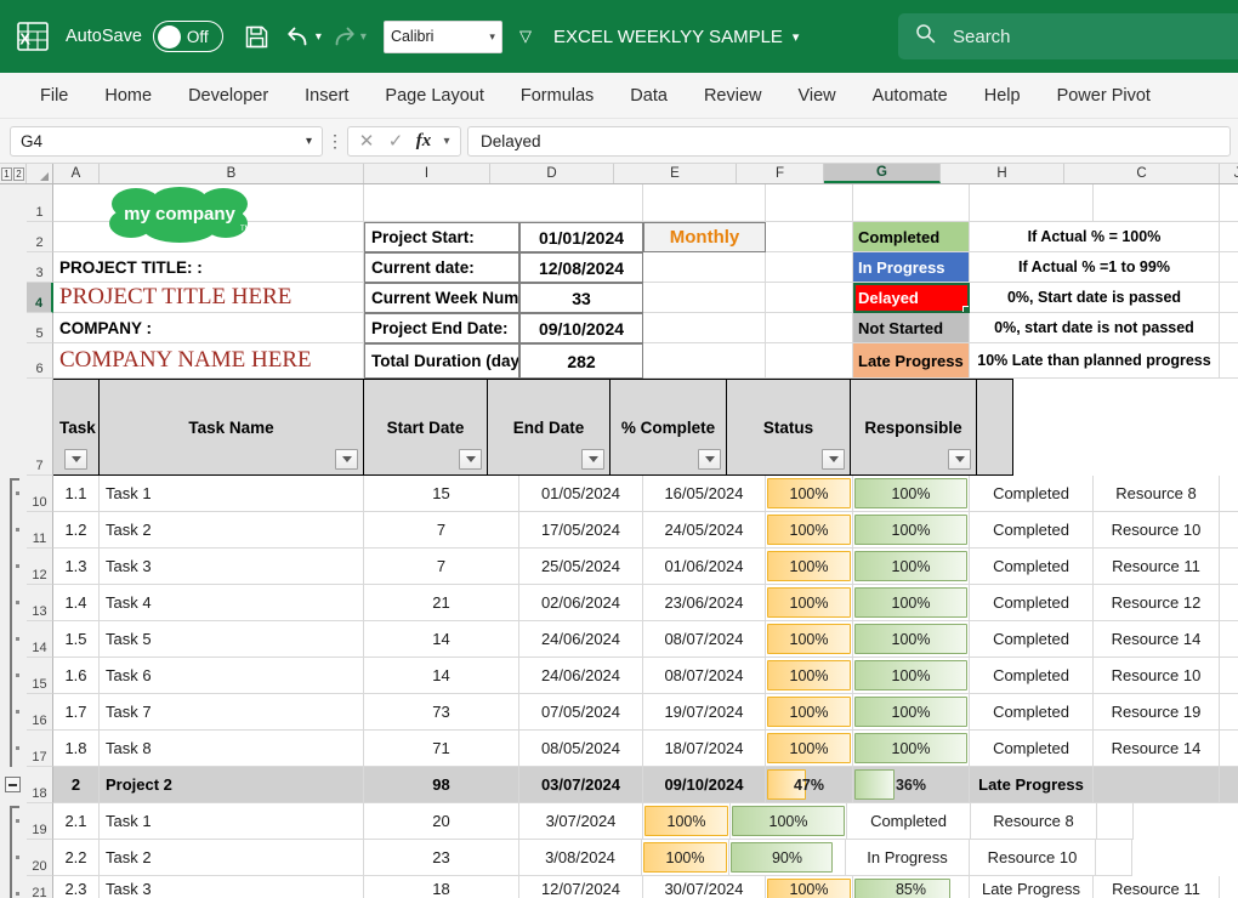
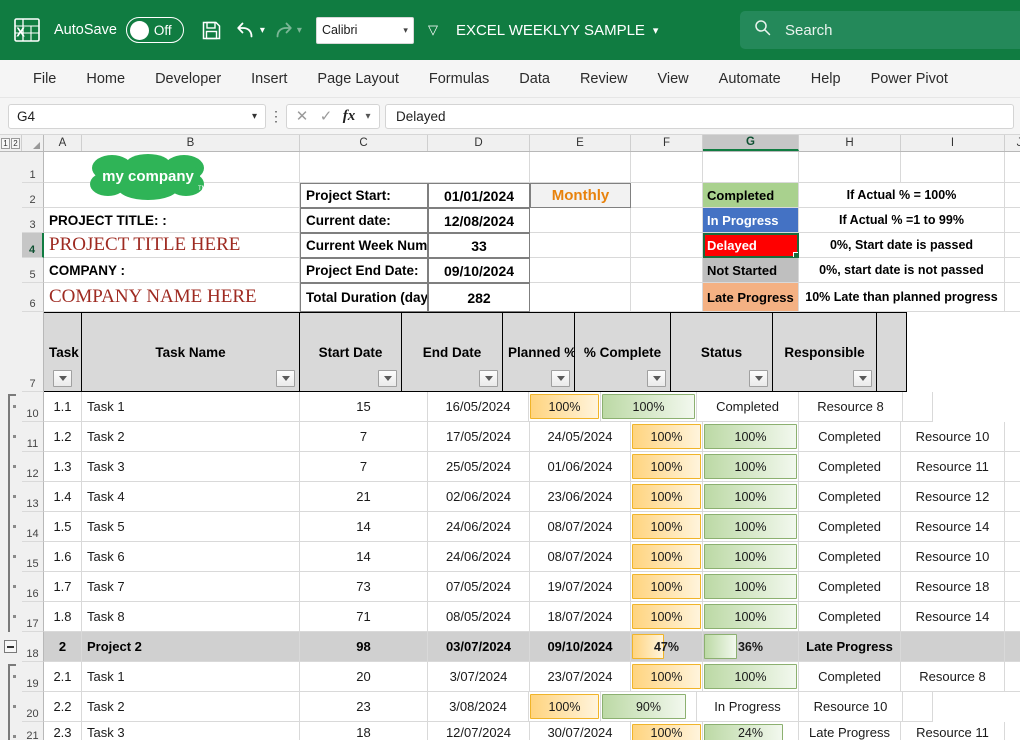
  X
  AutoSave
  Off
  ▾
  ▾
  Calibri
  ▾
  ▽
  EXCEL WEEKLYY SAMPLE
  ▾
  Search
  File
  Home
  Developer
  Insert
  Page Layout
  Formulas
  Data
  Review
  View
  Automate
  Help
  Power Pivot
  G4
  ▾
  ⋮
  ✕
  ✓
  fx
  ▾
  Delayed
  1
  2
  A
  B
- I
+ C
  D
  E
  F
  G
  H
- C
+ I
  1
  2
  3
  4
  5
  6
  7
  10
  11
  12
  13
  14
  15
  16
  17
  18
  19
  20
  21
  my company
  Project Start:
  01/01/2024
  Monthly
  Completed
  If Actual % = 100%
  PROJECT TITLE: :
  Current date:
  12/08/2024
  In Progress
  If Actual % =1 to 99%
  PROJECT TITLE HERE
  Current Week Num
  33
  Delayed
  0%, Start date is passed
  COMPANY :
  Project End Date:
  09/10/2024
  Not Started
  0%, start date is not passed
  COMPANY NAME HERE
  Total Duration (day
  282
  Late Progress
  10% Late than planned progress
  Task
  Task Name
  Start Date
  End Date
+ Planned %
  % Complete
  Status
  Responsible
  1.1
  Task 1
  15
- 01/05/2024
  16/05/2024
  100%
  100%
  Completed
  Resource 8
  1.2
  Task 2
  7
  17/05/2024
  24/05/2024
  100%
  100%
  Completed
  Resource 10
  1.3
  Task 3
  7
  25/05/2024
  01/06/2024
  100%
  100%
  Completed
  Resource 11
  1.4
  Task 4
  21
  02/06/2024
  23/06/2024
  100%
  100%
  Completed
  Resource 12
  1.5
  Task 5
  14
  24/06/2024
  08/07/2024
  100%
  100%
  Completed
  Resource 14
  1.6
  Task 6
  14
  24/06/2024
  08/07/2024
  100%
  100%
  Completed
  Resource 10
  1.7
  Task 7
  73
  07/05/2024
  19/07/2024
  100%
  100%
  Completed
- Resource 19
+ Resource 18
  1.8
  Task 8
  71
  08/05/2024
  18/07/2024
  100%
  100%
  Completed
  Resource 14
  2
  Project 2
  98
  03/07/2024
  09/10/2024
  47%
  36%
  Late Progress
  2.1
  Task 1
  20
  3/07/2024
+ 23/07/2024
  100%
  100%
  Completed
  Resource 8
  2.2
  Task 2
  23
  3/08/2024
  100%
  90%
  In Progress
  Resource 10
  2.3
  Task 3
  18
  12/07/2024
  30/07/2024
  100%
- 85%
+ 24%
  Late Progress
  Resource 11
